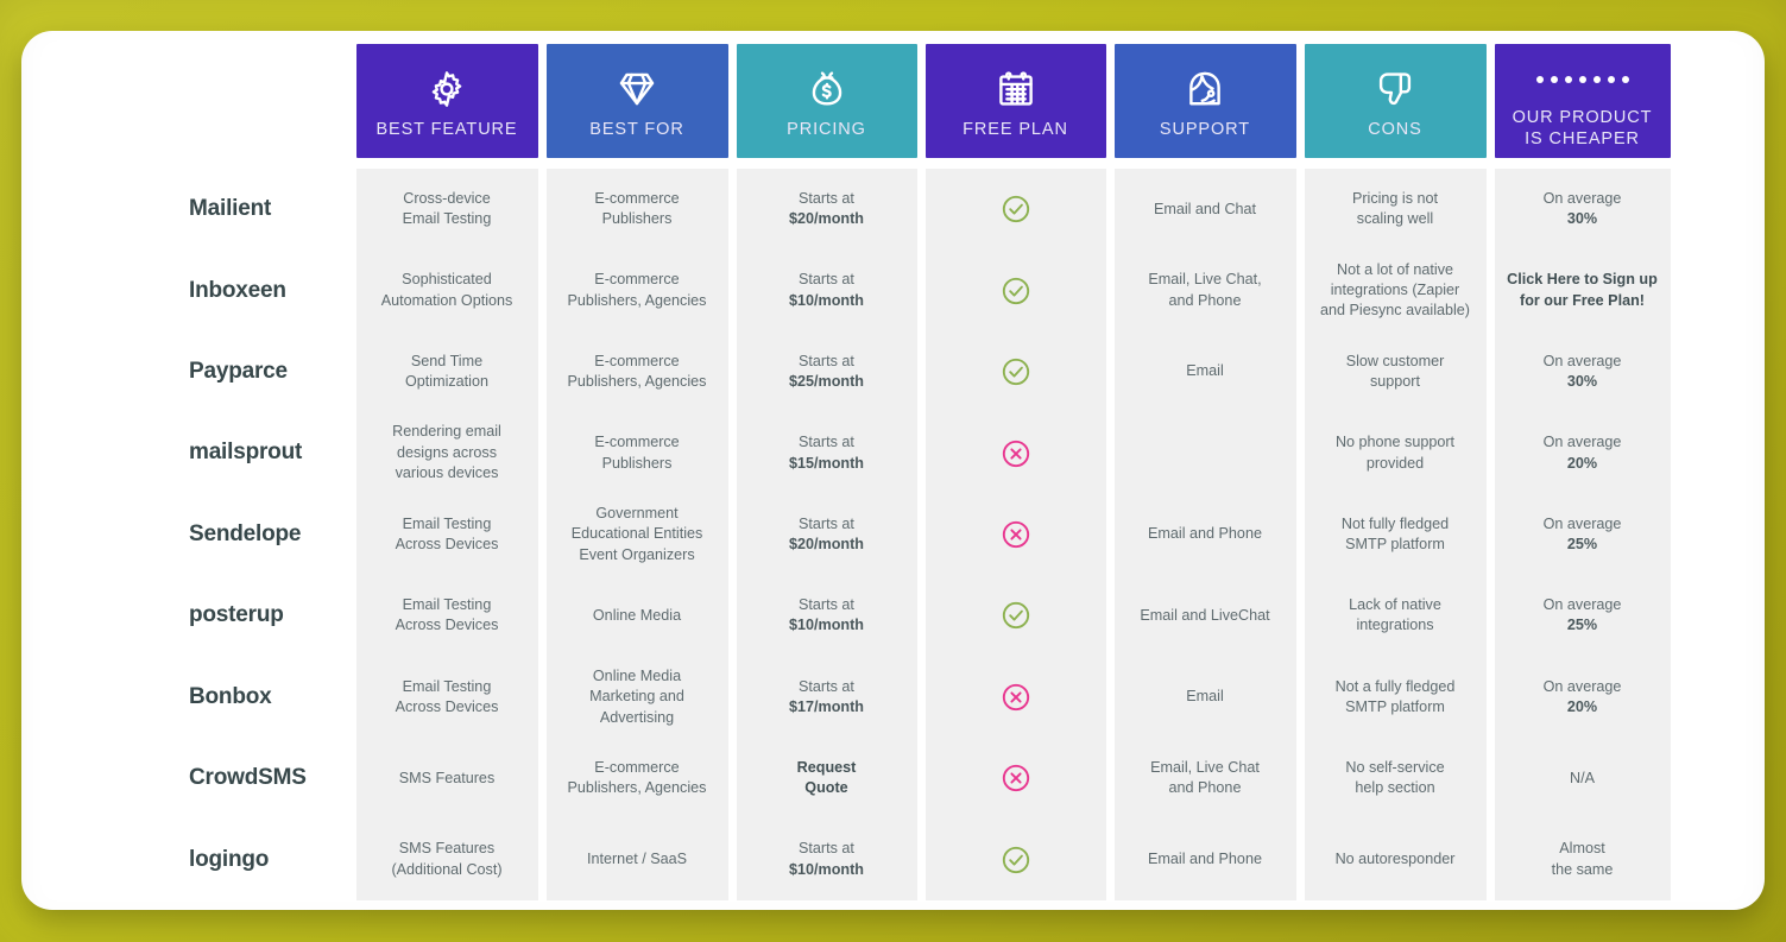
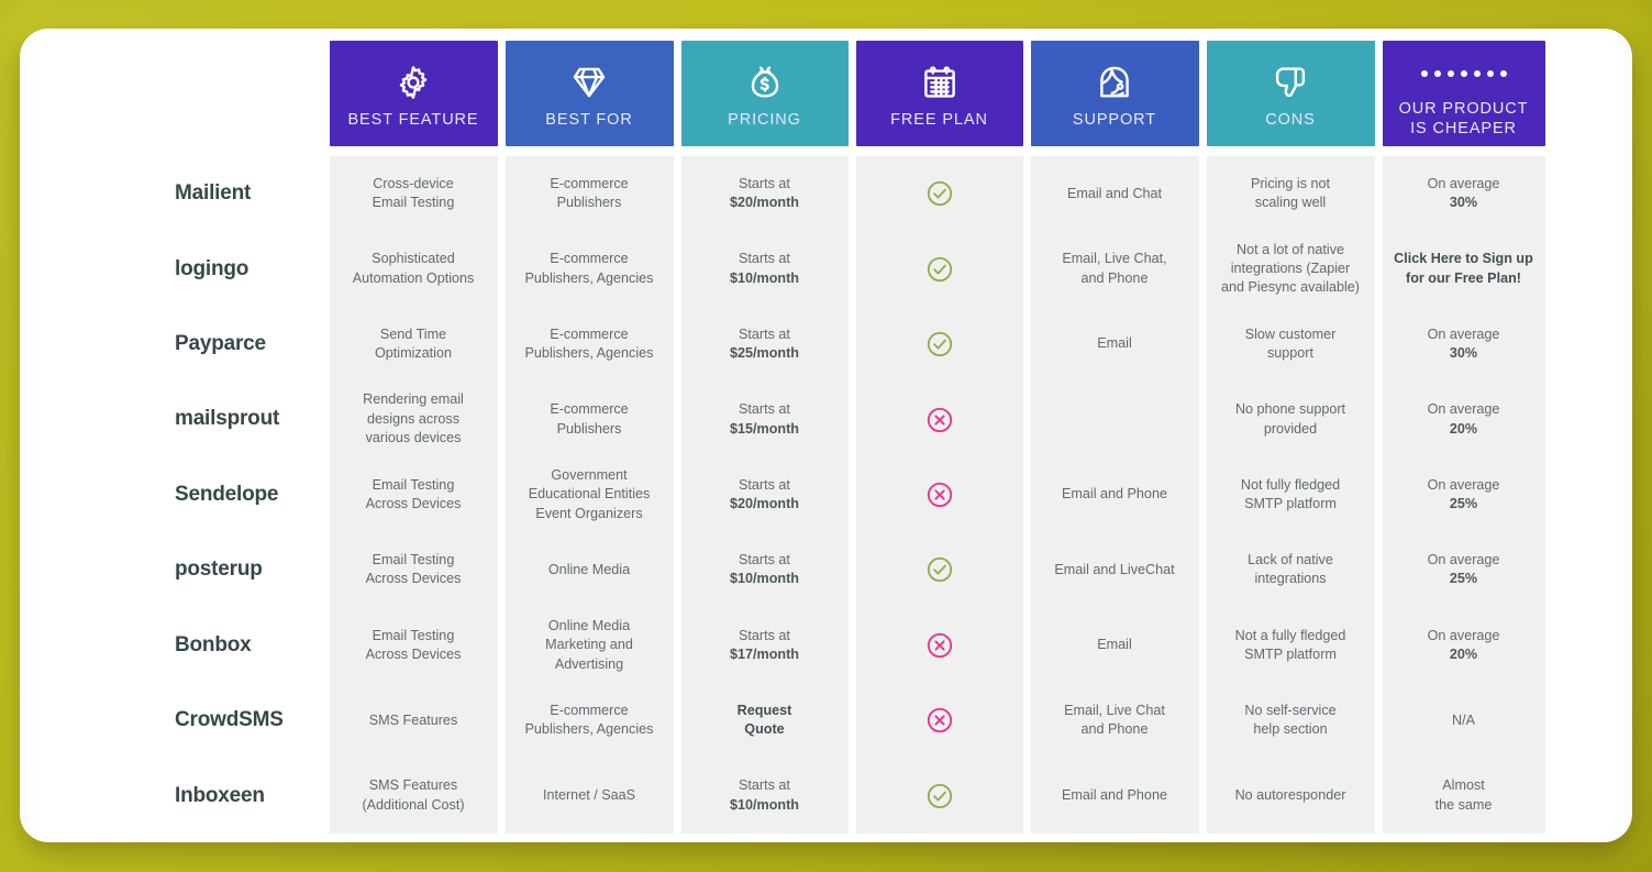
  BEST FEATURE
  BEST FOR
  PRICING
  FREE PLAN
  SUPPORT
  CONS
  OUR PRODUCT
  IS CHEAPER
  Mailient
  Cross-device
  Email Testing
  E-commerce
  Publishers
  Starts at
  $20/month
  Email and Chat
  Pricing is not
  scaling well
  On average
  30%
- Inboxeen
+ logingo
  Sophisticated
  Automation Options
  E-commerce
  Publishers, Agencies
  Starts at
  $10/month
  Email, Live Chat,
  and Phone
  Not a lot of native
  integrations (Zapier
  and Piesync available)
  Click Here to Sign up
  for our Free Plan!
  Payparce
  Send Time
  Optimization
  E-commerce
  Publishers, Agencies
  Starts at
  $25/month
  Email
  Slow customer
  support
  On average
  30%
  mailsprout
  Rendering email
  designs across
  various devices
  E-commerce
  Publishers
  Starts at
  $15/month
  No phone support
  provided
  On average
  20%
  Sendelope
  Email Testing
  Across Devices
  Government
  Educational Entities
  Event Organizers
  Starts at
  $20/month
  Email and Phone
  Not fully fledged
  SMTP platform
  On average
  25%
  posterup
  Email Testing
  Across Devices
  Online Media
  Starts at
  $10/month
  Email and LiveChat
  Lack of native
  integrations
  On average
  25%
  Bonbox
  Email Testing
  Across Devices
  Online Media
  Marketing and
  Advertising
  Starts at
  $17/month
  Email
  Not a fully fledged
  SMTP platform
  On average
  20%
  CrowdSMS
  SMS Features
  E-commerce
  Publishers, Agencies
  Request
  Quote
  Email, Live Chat
  and Phone
  No self-service
  help section
  N/A
- logingo
+ Inboxeen
  SMS Features
  (Additional Cost)
  Internet / SaaS
  Starts at
  $10/month
  Email and Phone
  No autoresponder
  Almost
  the same
